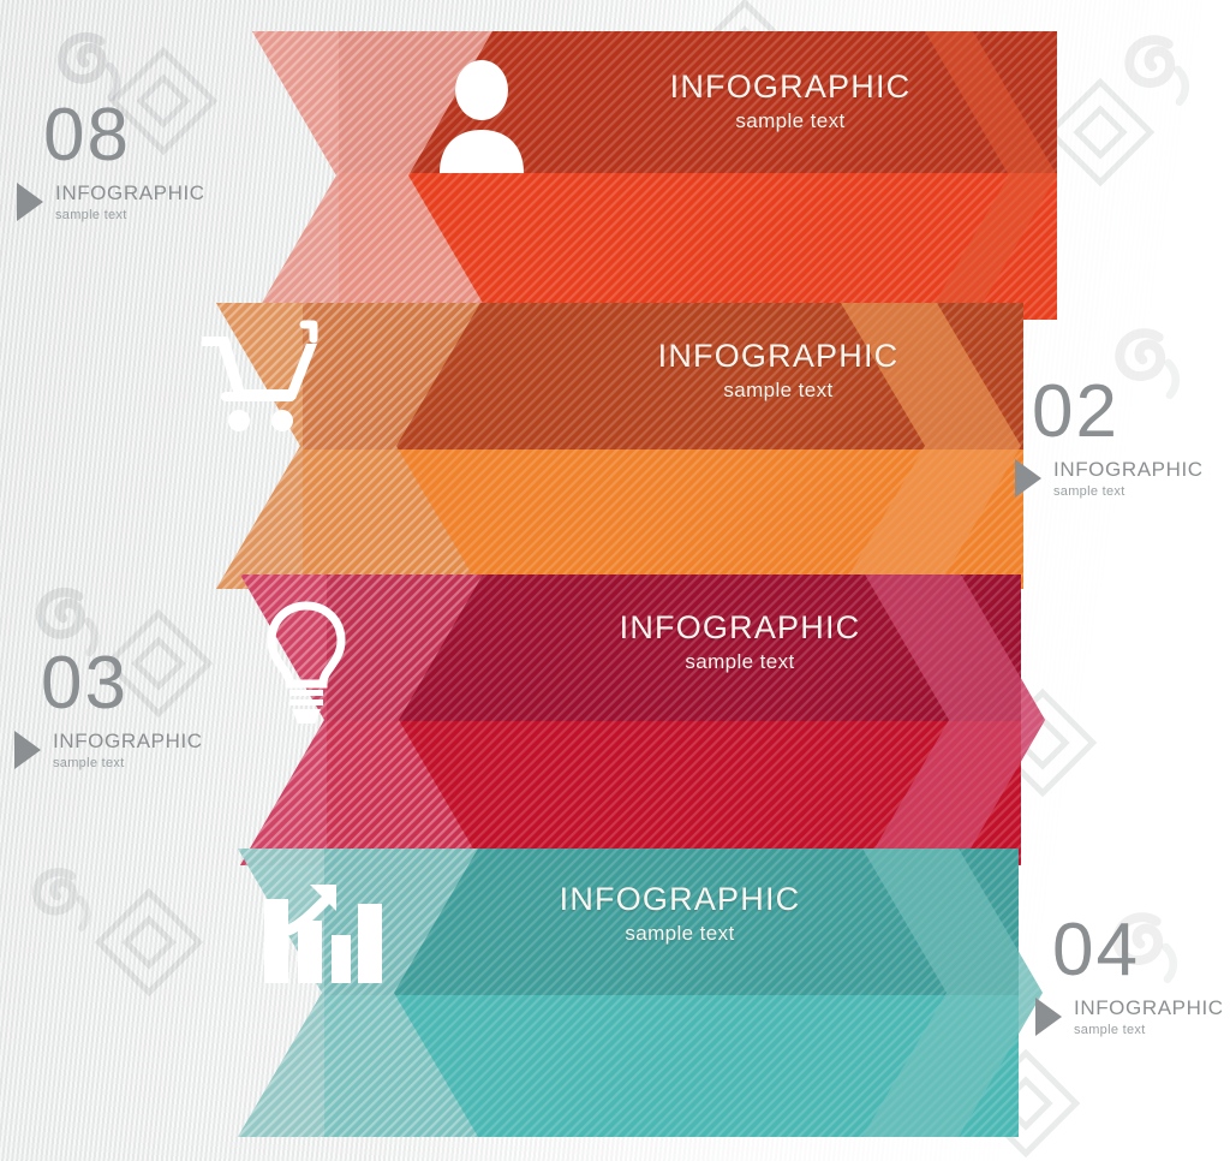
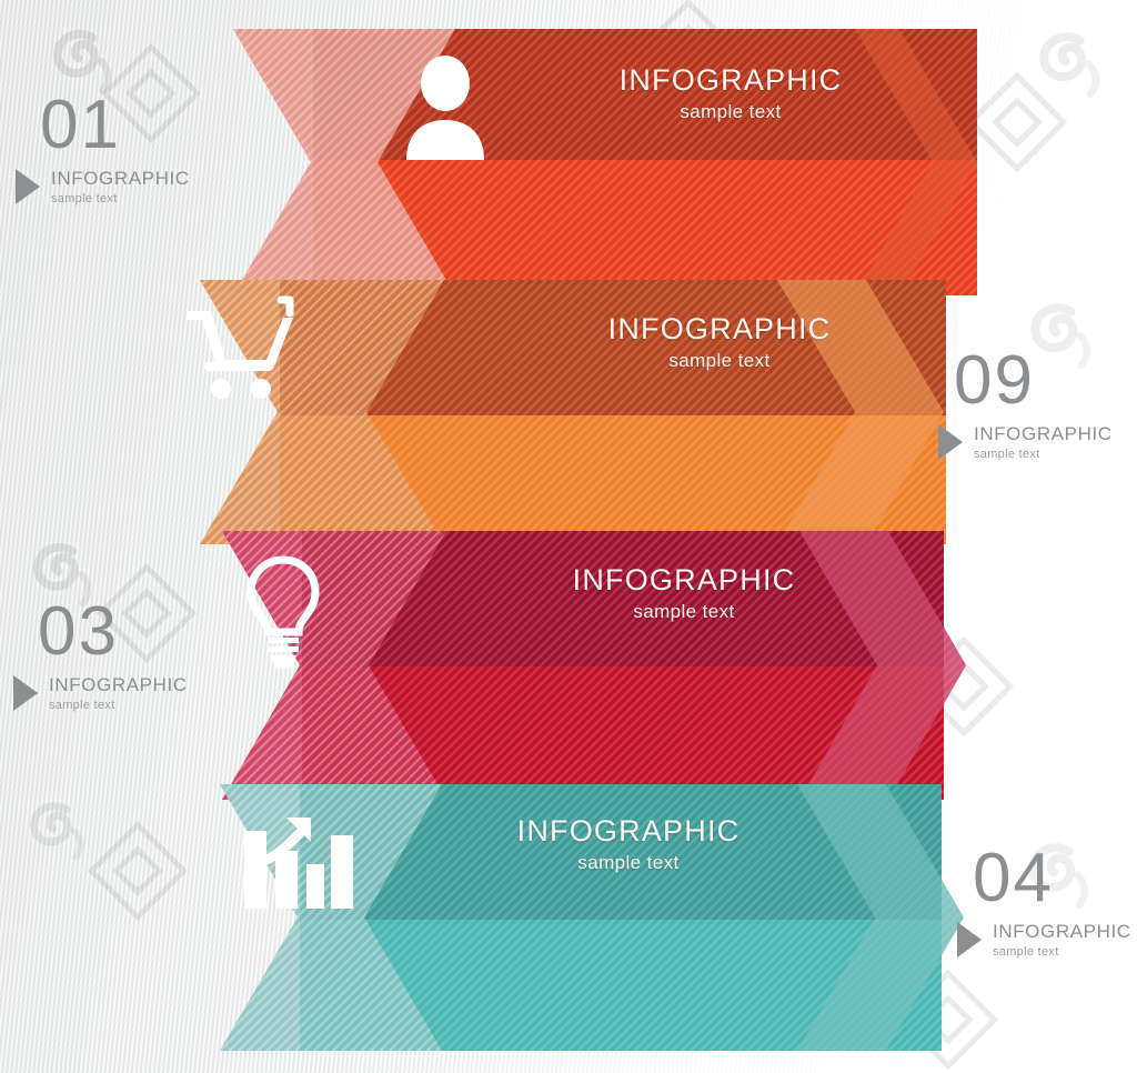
  INFOGRAPHIC
  sample text
  INFOGRAPHIC
  sample text
  INFOGRAPHIC
  sample text
  INFOGRAPHIC
  sample text
- 08
+ 01
  INFOGRAPHIC
  sample text
- 02
+ 09
  INFOGRAPHIC
  sample text
  03
  INFOGRAPHIC
  sample text
  04
  INFOGRAPHIC
  sample text
